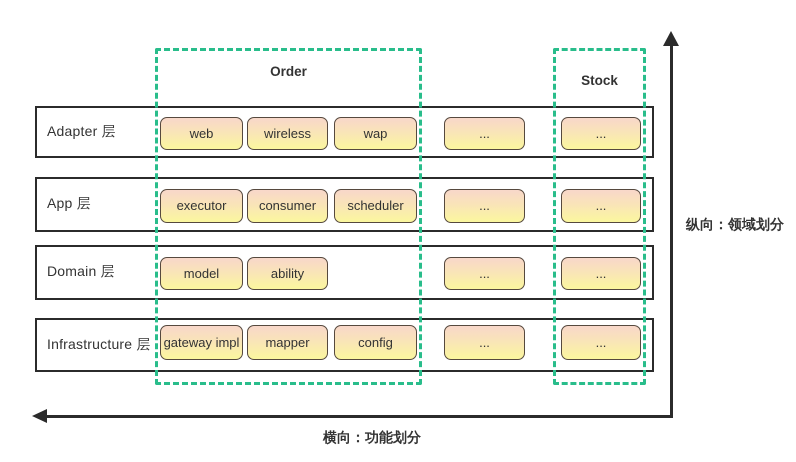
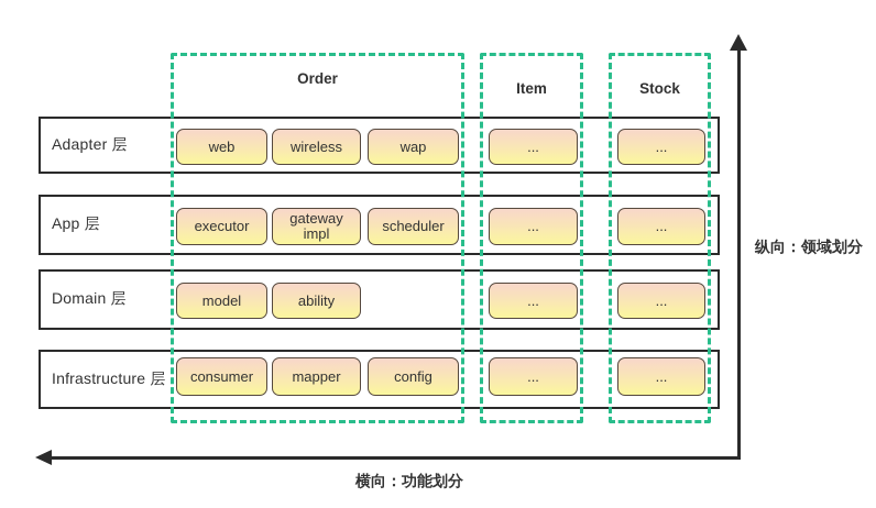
  Adapter 层
  App 层
  Domain 层
  Infrastructure 层
  Order
+ Item
  Stock
  web
  wireless
  wap
  ...
  ...
  executor
- consumer
+ gateway impl
  scheduler
  ...
  ...
  model
  ability
  ...
  ...
- gateway impl
+ consumer
  mapper
  config
  ...
  ...
  纵向：领域划分
  横向：功能划分
